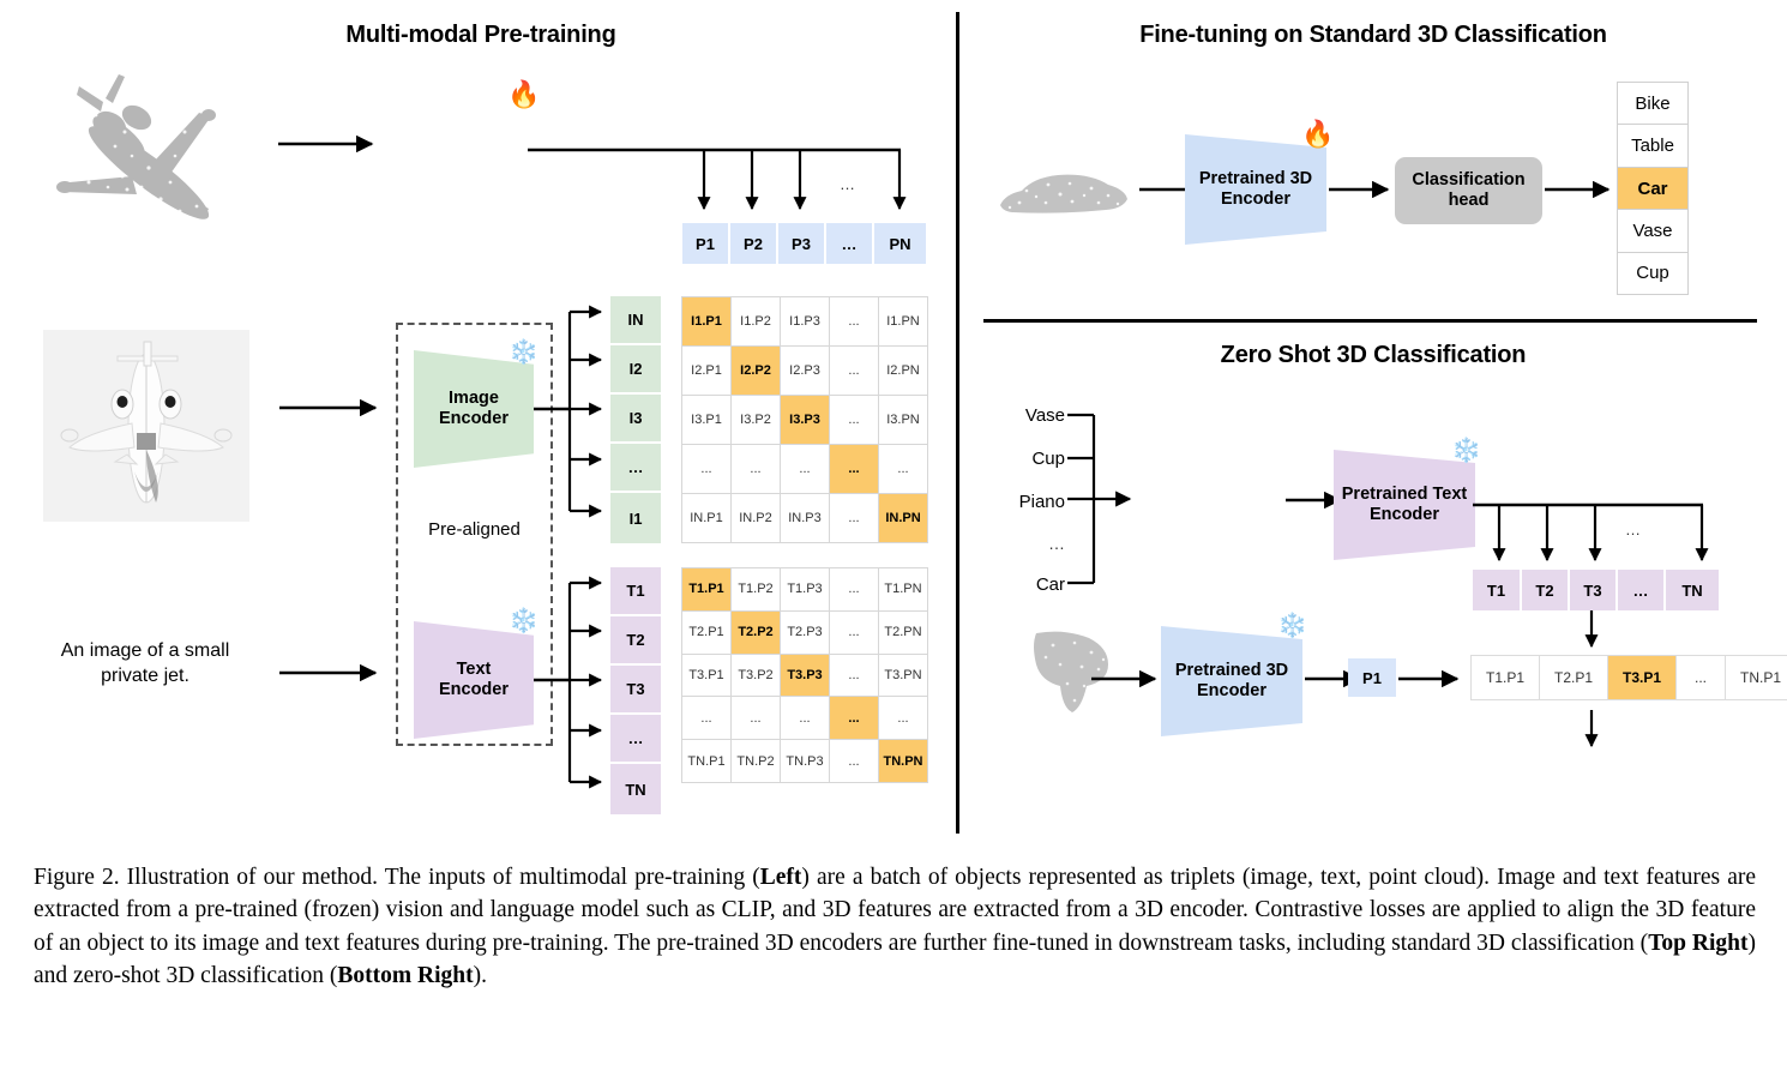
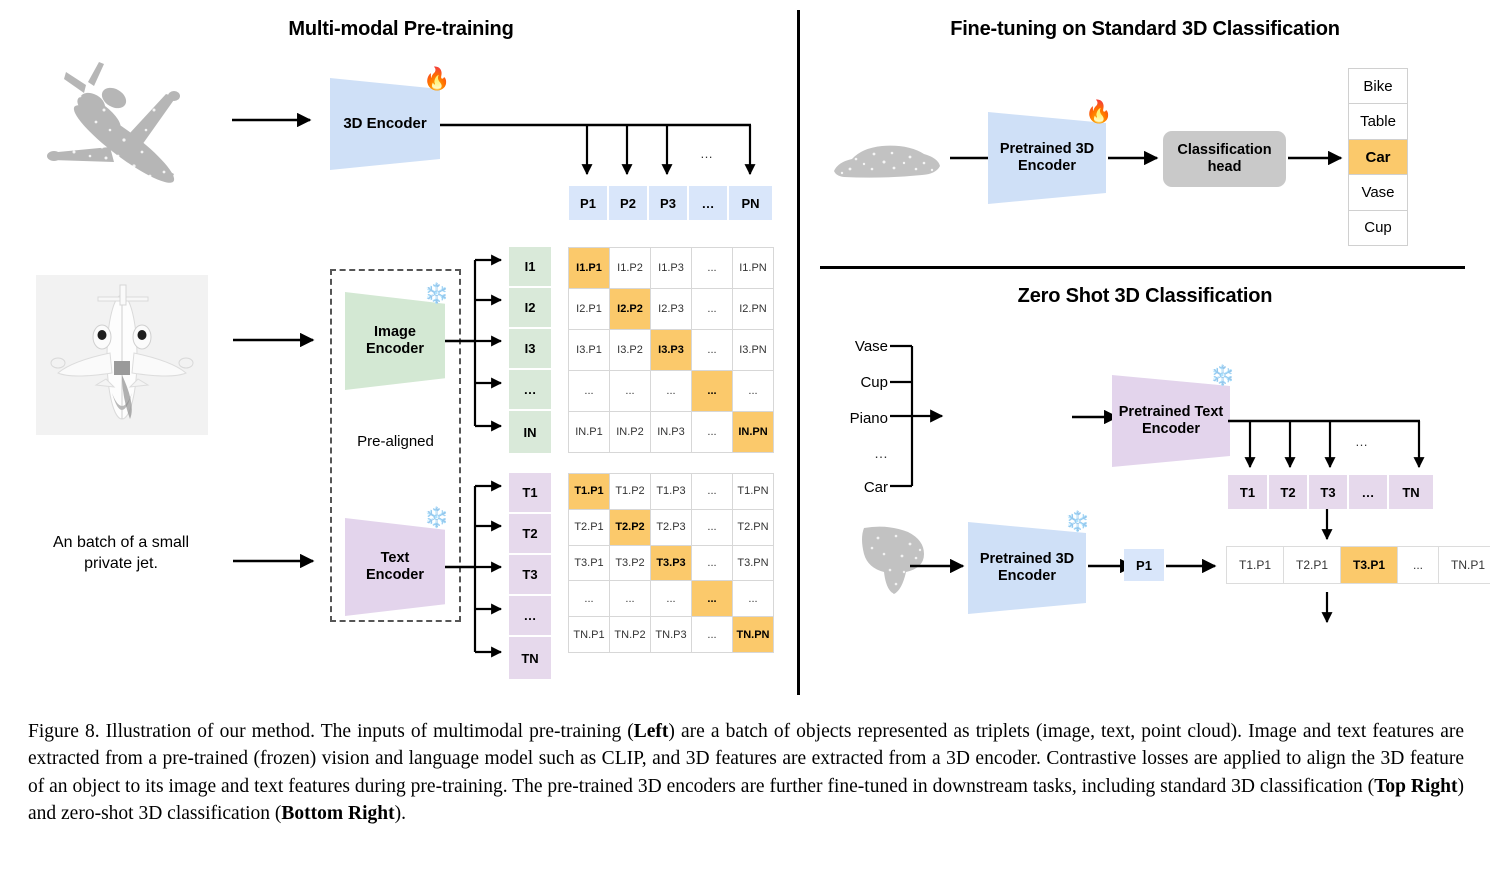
  Multi-modal Pre-training
+ 3D Encoder
  🔥
  …
  P1
  P2
  P3
  …
  PN
- An image of a small private jet.
+ An batch of a small private jet.
  Pre-aligned
  Image
  Encoder
  ❄️
  Text
  Encoder
  ❄️
- IN
+ I1
  I2
  I3
  …
- I1
+ IN
  I1.P1
  I1.P2
  I1.P3
  ...
  I1.PN
  I2.P1
  I2.P2
  I2.P3
  ...
  I2.PN
  I3.P1
  I3.P2
  I3.P3
  ...
  I3.PN
  ...
  ...
  ...
  ...
  ...
  IN.P1
  IN.P2
  IN.P3
  ...
  IN.PN
  T1
  T2
  T3
  …
  TN
  T1.P1
  T1.P2
  T1.P3
  ...
  T1.PN
  T2.P1
  T2.P2
  T2.P3
  ...
  T2.PN
  T3.P1
  T3.P2
  T3.P3
  ...
  T3.PN
  ...
  ...
  ...
  ...
  ...
  TN.P1
  TN.P2
  TN.P3
  ...
  TN.PN
  Fine-tuning on Standard 3D Classification
  Pretrained 3D
  Encoder
  🔥
  Classification head
  Bike
  Table
  Car
  Vase
  Cup
  Zero Shot 3D Classification
  Vase
  Cup
  Piano
  …
  Car
  Pretrained Text
  Encoder
  ❄️
  …
  T1
  T2
  T3
  …
  TN
  Pretrained 3D
  Encoder
  ❄️
  P1
  T1.P1
  T2.P1
  T3.P1
  ...
  TN.P1
- Figure 2. Illustration of our method. The inputs of multimodal pre-training (Left) are a batch of objects represented as triplets (image, text, point cloud). Image and text features are extracted from a pre-trained (frozen) vision and language model such as CLIP, and 3D features are extracted from a 3D encoder. Contrastive losses are applied to align the 3D feature of an object to its image and text features during pre-training. The pre-trained 3D encoders are further fine-tuned in downstream tasks, including standard 3D classification (Top Right) and zero-shot 3D classification (Bottom Right).
+ Figure 8. Illustration of our method. The inputs of multimodal pre-training (Left) are a batch of objects represented as triplets (image, text, point cloud). Image and text features are extracted from a pre-trained (frozen) vision and language model such as CLIP, and 3D features are extracted from a 3D encoder. Contrastive losses are applied to align the 3D feature of an object to its image and text features during pre-training. The pre-trained 3D encoders are further fine-tuned in downstream tasks, including standard 3D classification (Top Right) and zero-shot 3D classification (Bottom Right).
